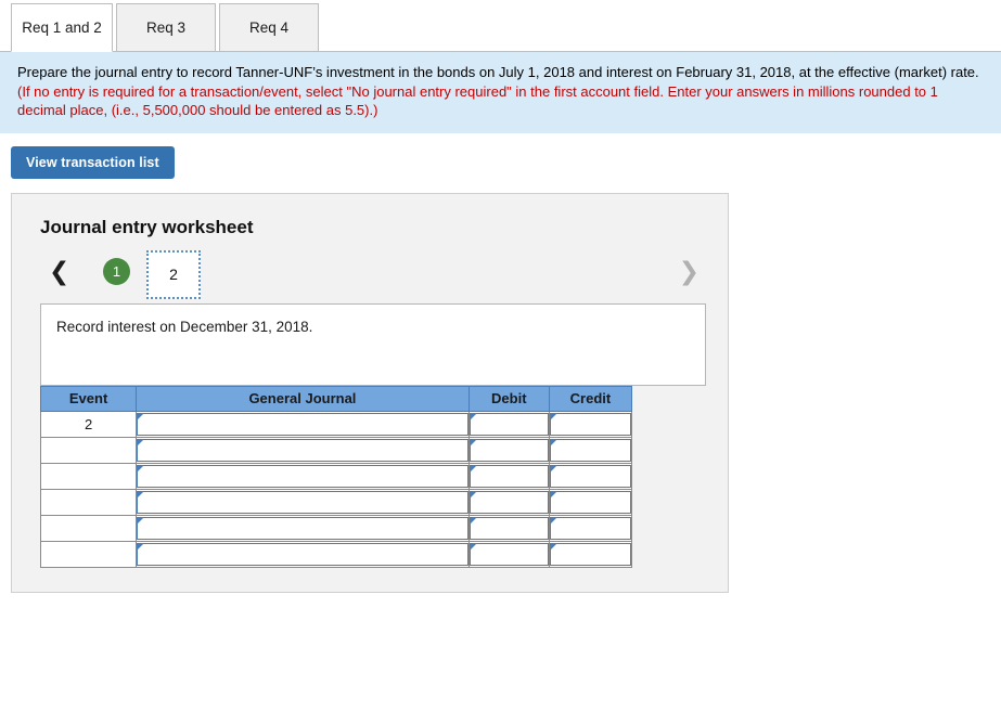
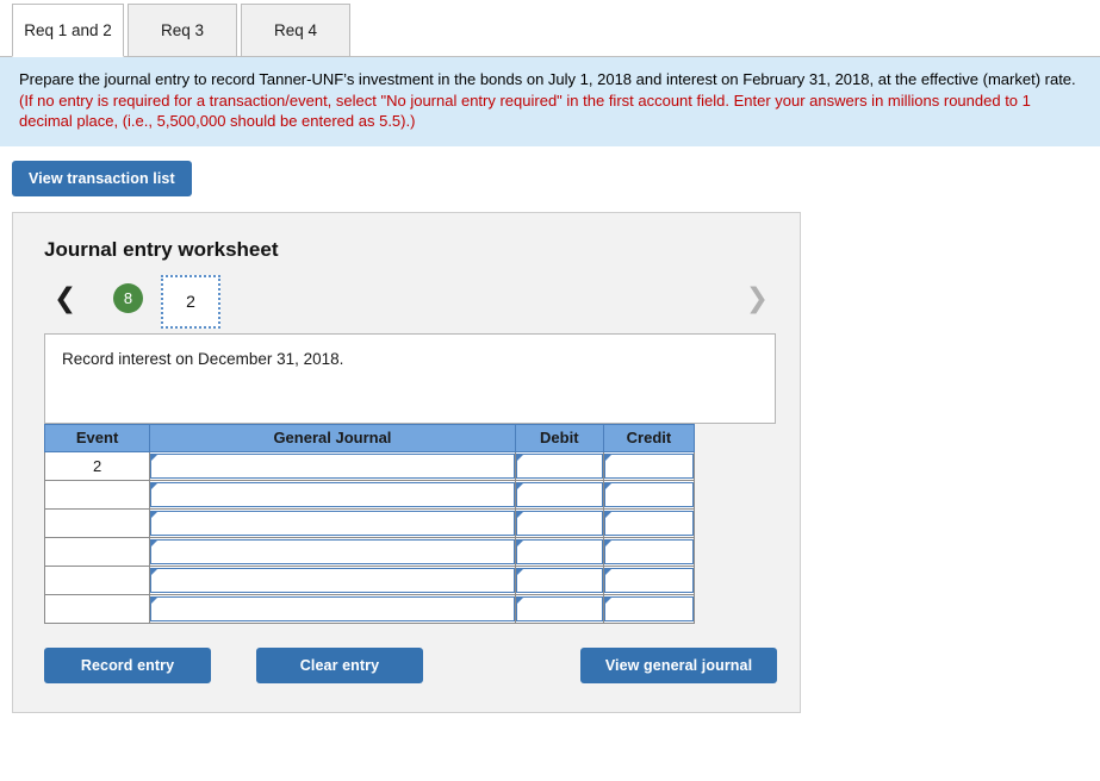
  Req 1 and 2
  Req 3
  Req 4
  Prepare the journal entry to record Tanner-UNF’s investment in the bonds on July 1, 2018 and interest on February 31, 2018, at the effective (market) rate. (If no entry is required for a transaction/event, select "No journal entry required" in the first account field. Enter your answers in millions rounded to 1 decimal place, (i.e., 5,500,000 should be entered as 5.5).)
  View transaction list
  Journal entry worksheet
  ❮
- 1
+ 8
  2
  ❯
  Record interest on December 31, 2018.
  Event	General Journal	Debit	Credit
  2
+ Record entry
+ Clear entry
+ View general journal
